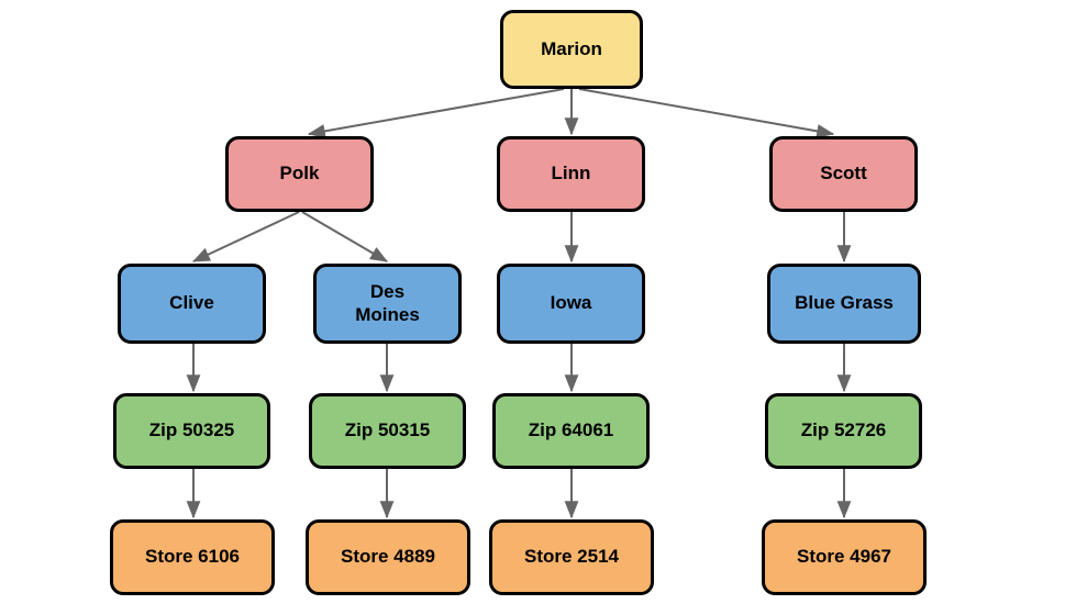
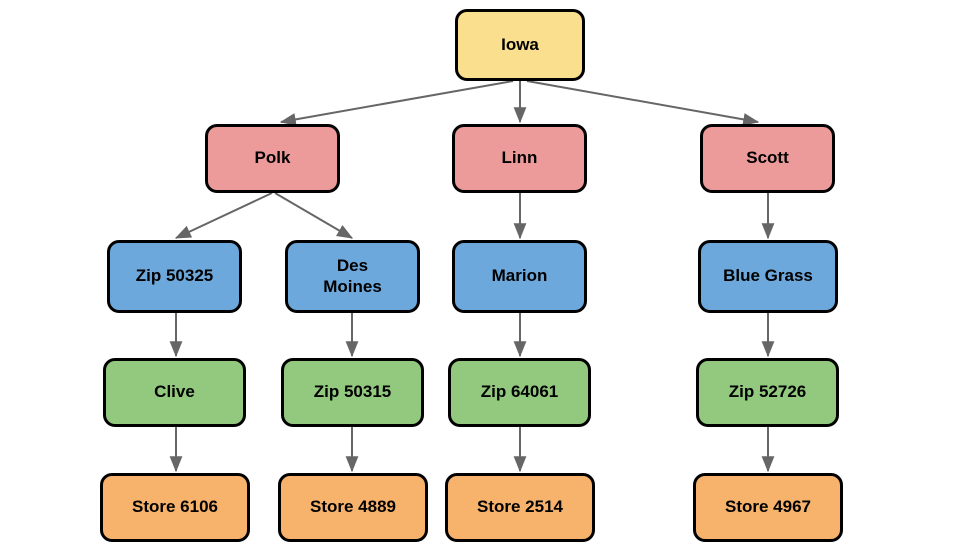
- Marion
+ Iowa
  Polk
  Linn
  Scott
- Clive
+ Zip 50325
  Des
  Moines
- Iowa
+ Marion
  Blue Grass
- Zip 50325
+ Clive
  Zip 50315
  Zip 64061
  Zip 52726
  Store 6106
  Store 4889
  Store 2514
  Store 4967
